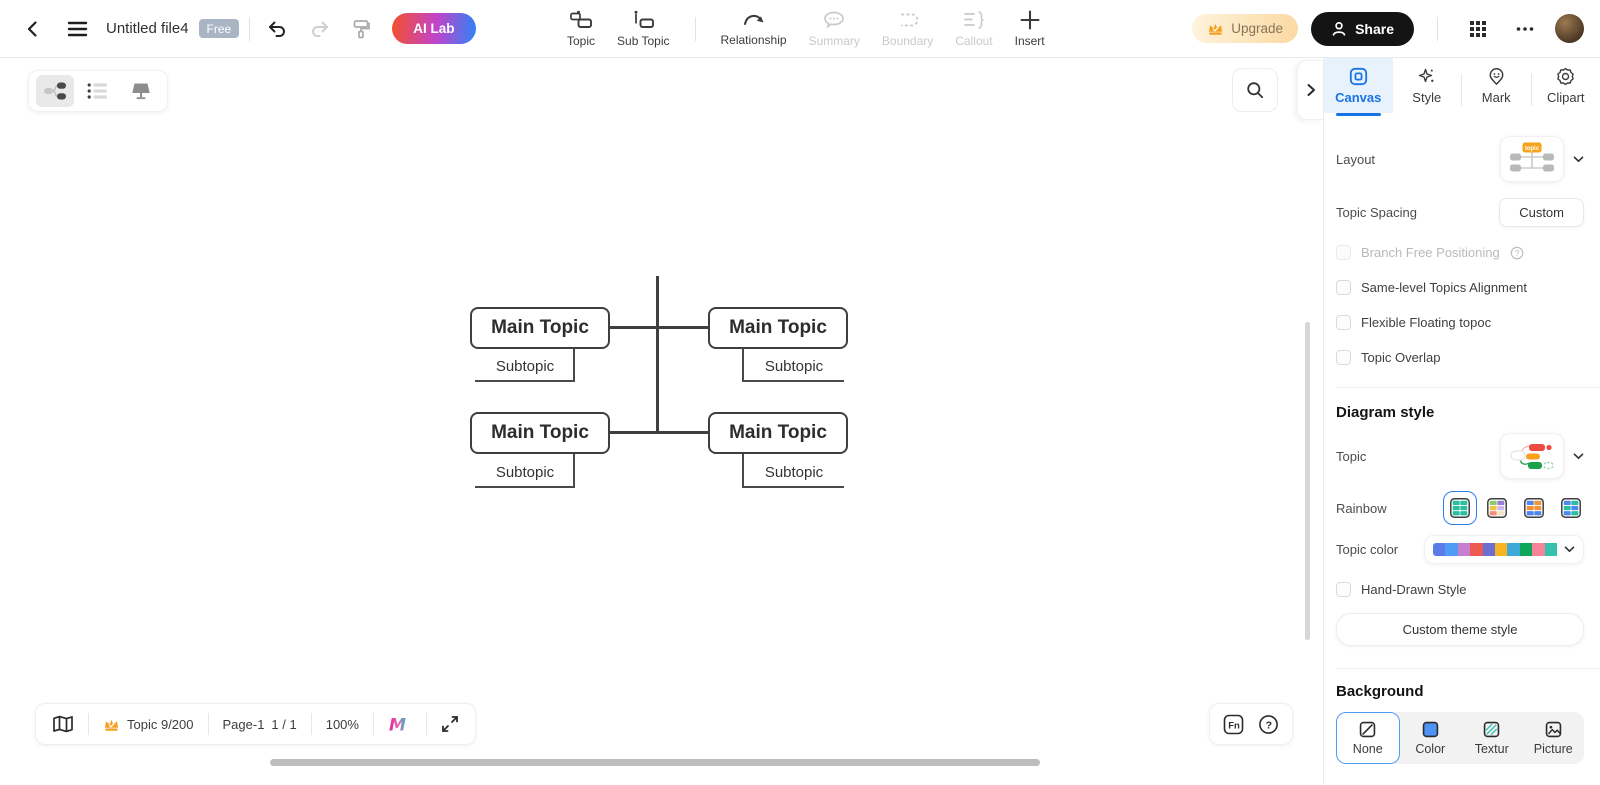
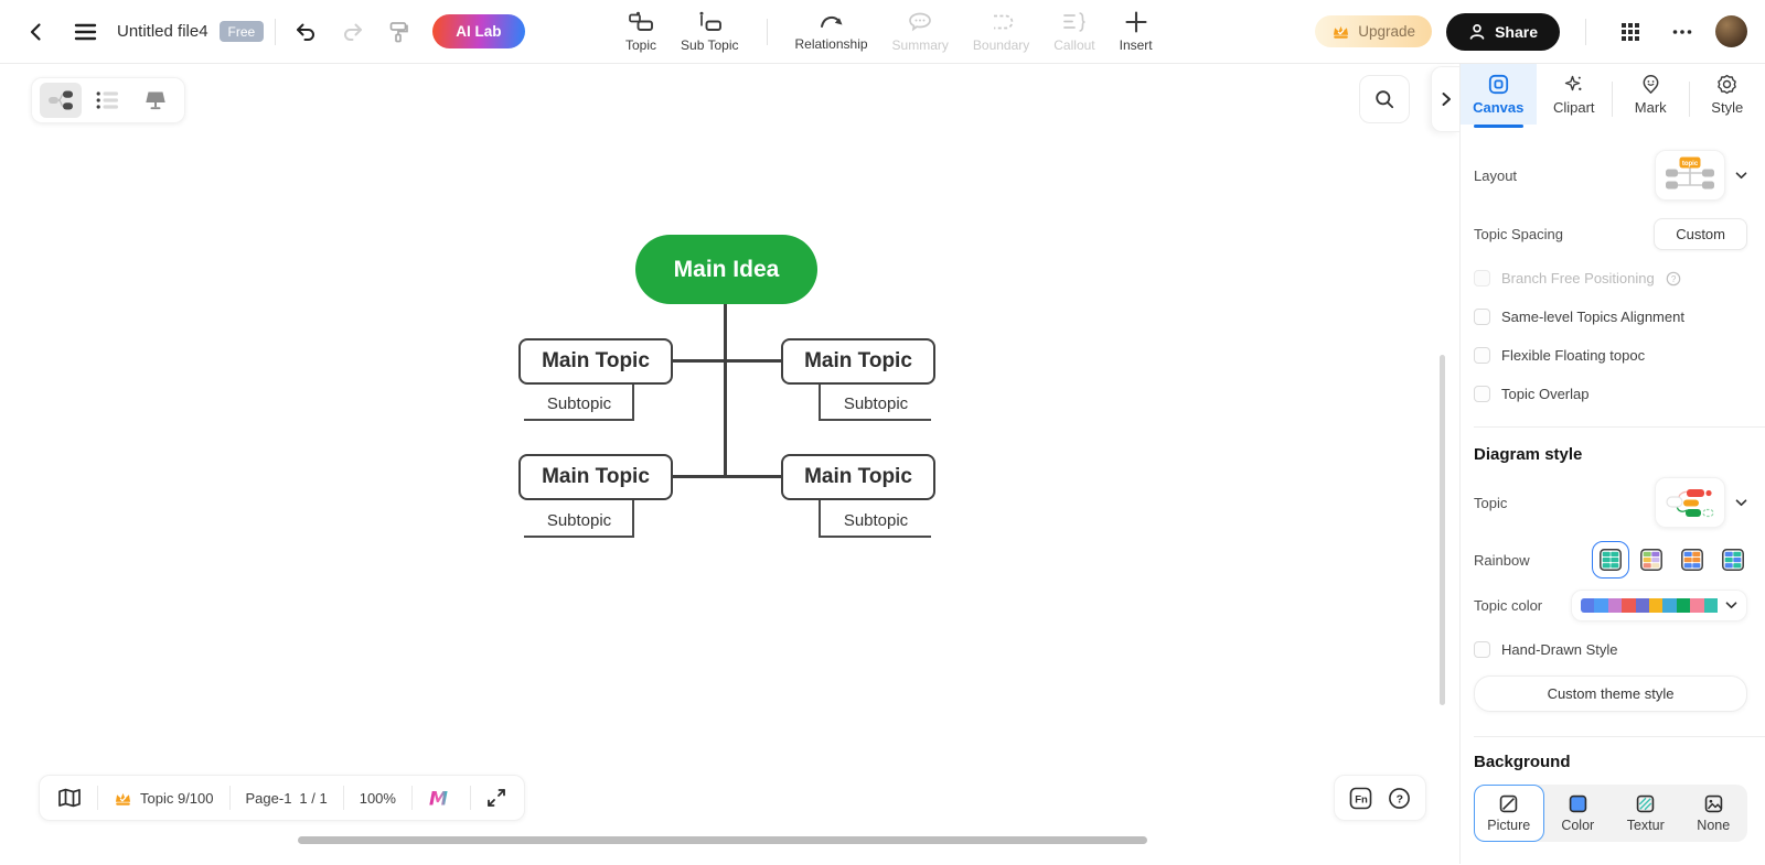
  Untitled file4
  Free
  AI Lab
  Topic
  Sub Topic
  Relationship
  Summary
  Boundary
  Callout
  Insert
  Upgrade
  Share
+ Main Idea
  Main Topic
  Main Topic
  Main Topic
  Main Topic
  Subtopic
  Subtopic
  Subtopic
  Subtopic
- Topic 9/200
+ Topic 9/100
  Page-1
  1 / 1
  100%
  M
  Fn
  ?
  Canvas
- Style
+ Clipart
  Mark
- Clipart
+ Style
  Layout
  Topic Spacing
  Custom
  Branch Free Positioning
  ?
  Same-level Topics Alignment
  Flexible Floating topoc
  Topic Overlap
  Diagram style
  Topic
  Rainbow
  Topic color
  Hand-Drawn Style
  Custom theme style
  Background
- None
+ Picture
  Color
  Textur
- Picture
+ None
